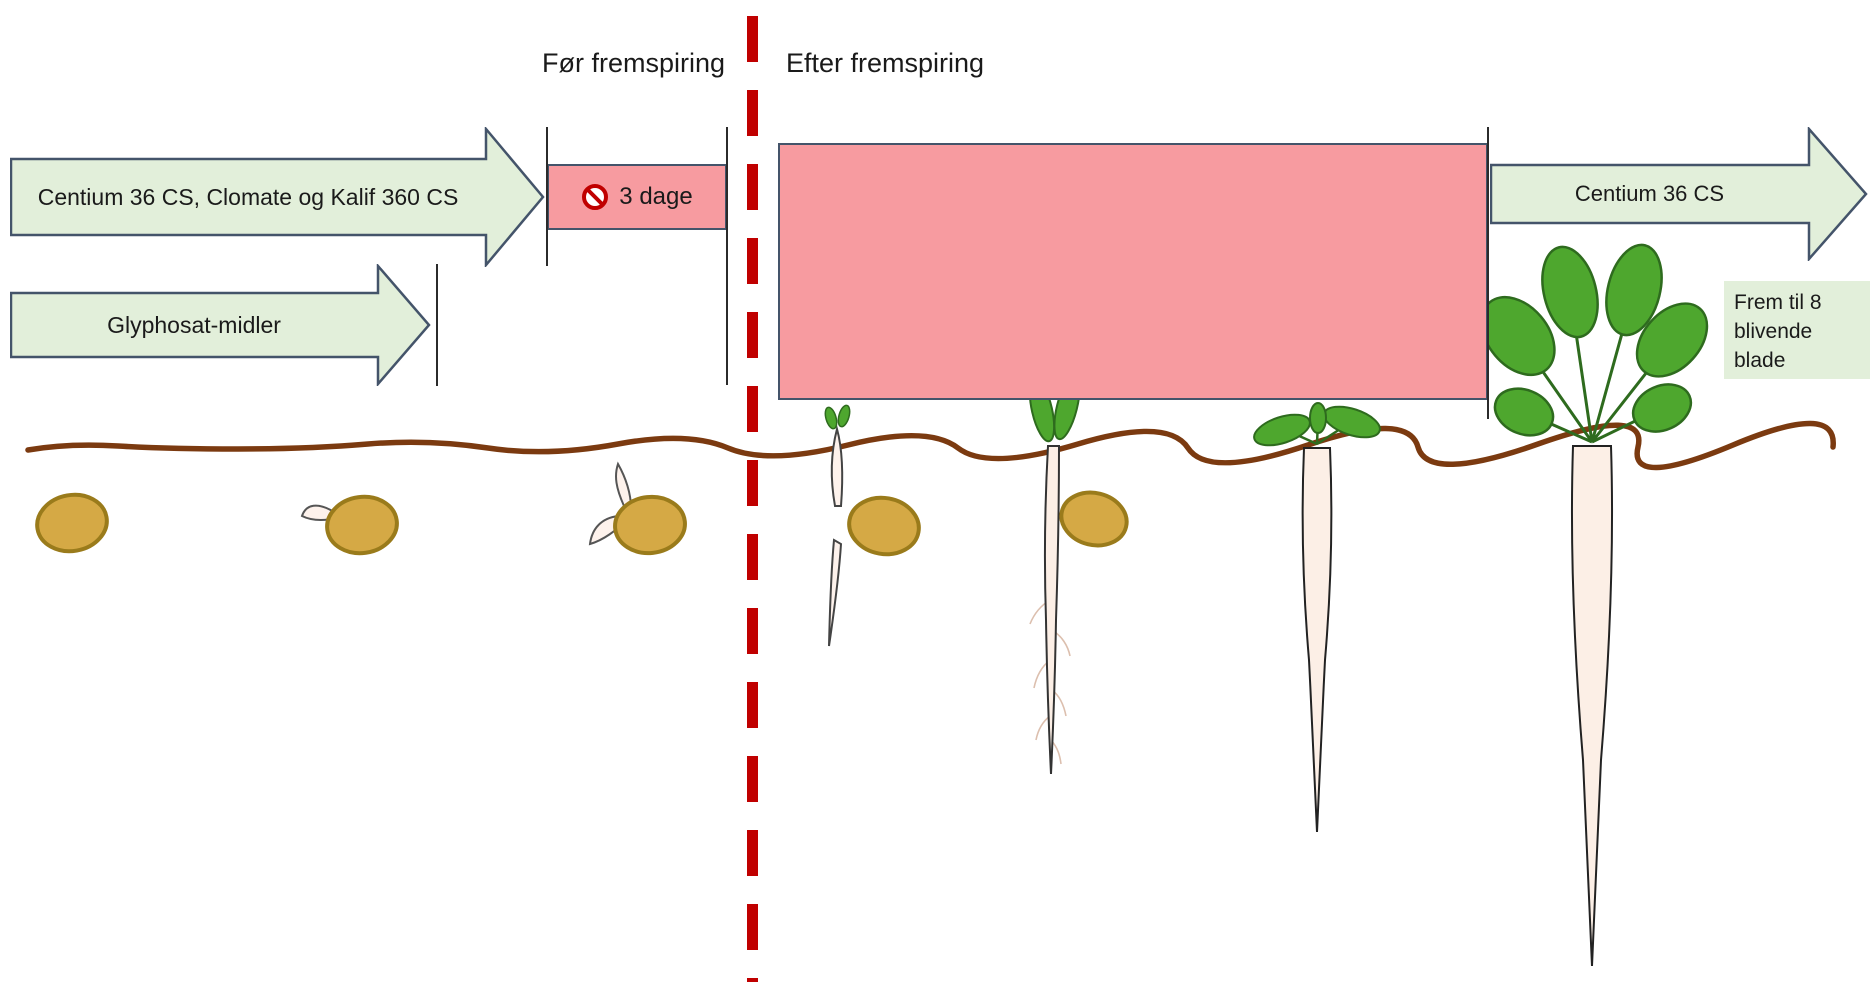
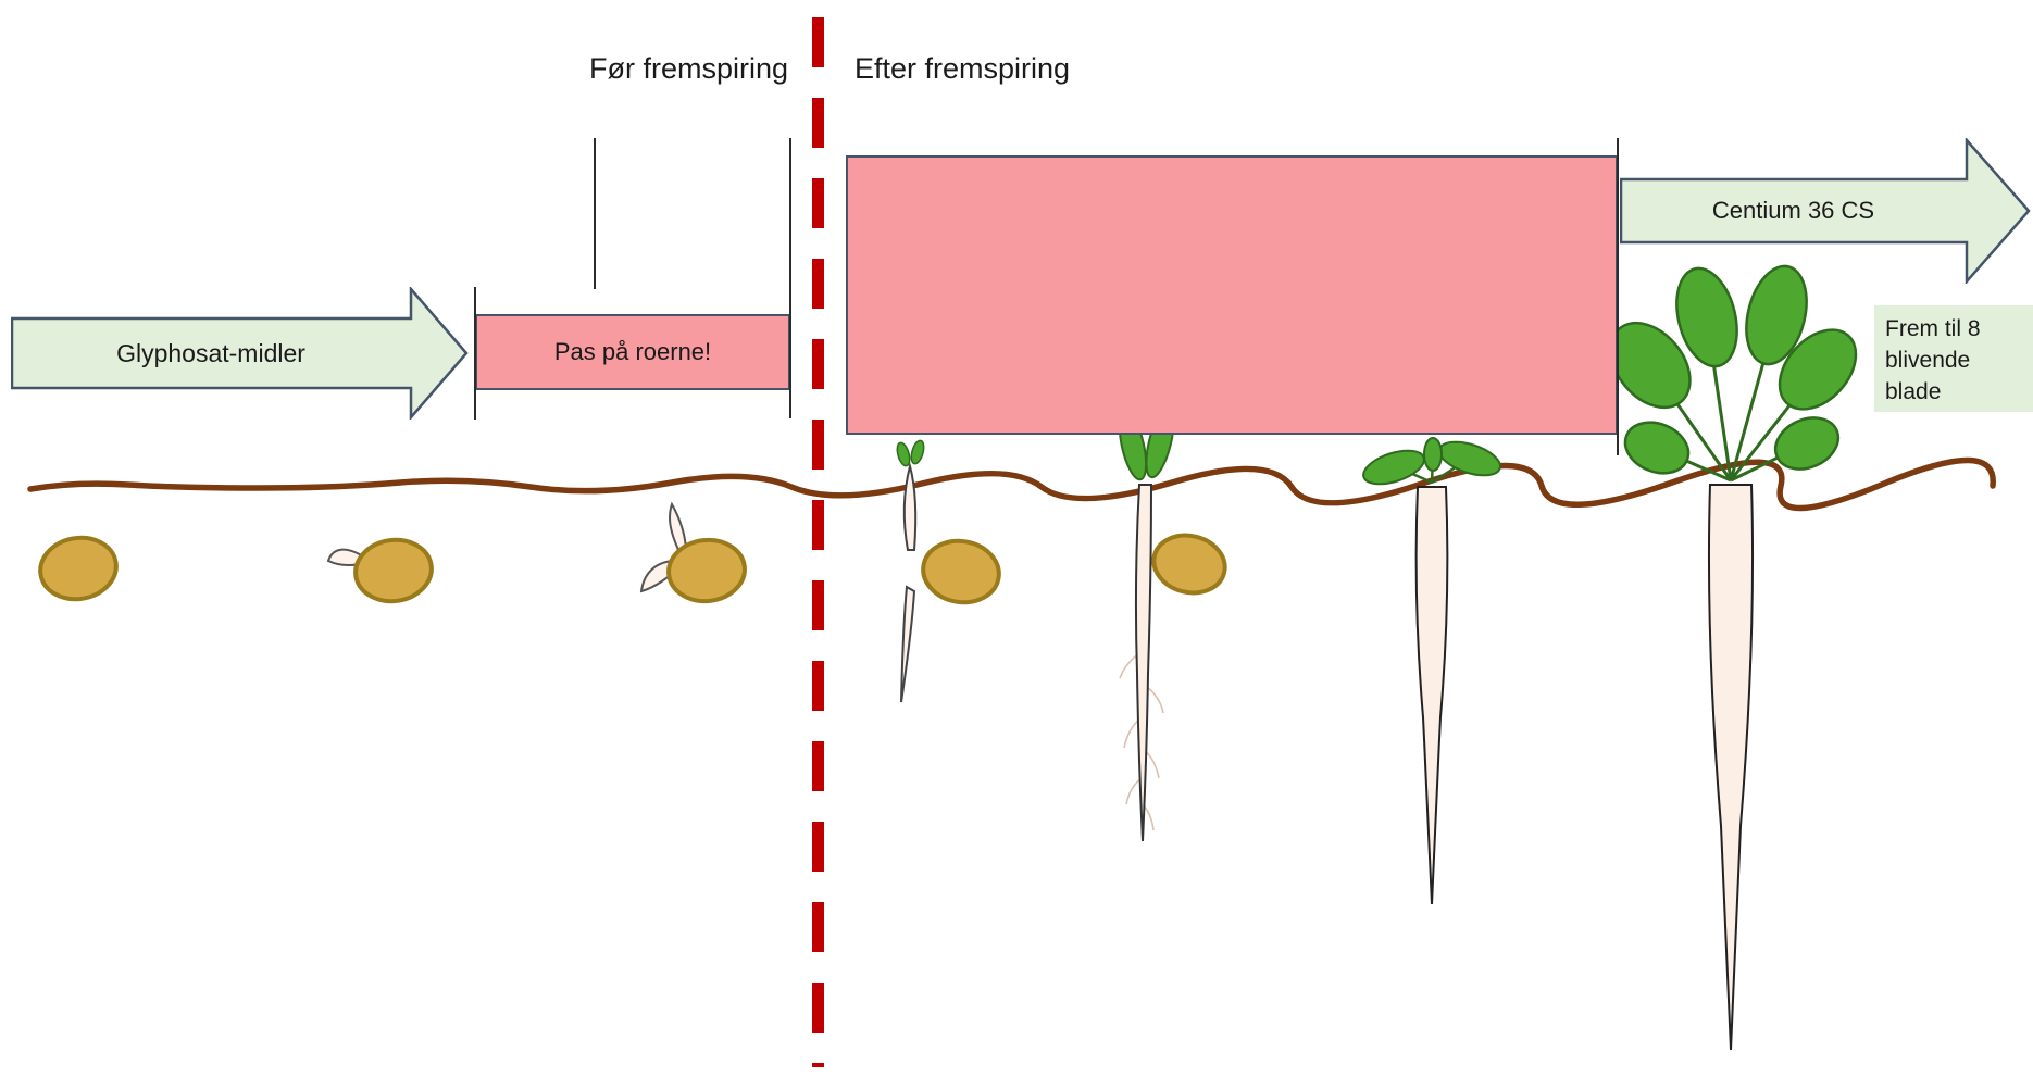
  Før fremspiring
  Efter fremspiring
- Centium 36 CS, Clomate og Kalif 360 CS
- 3 dage
  Glyphosat-midler
+ Pas på roerne!
  Centium 36 CS
  Frem til 8 blivende blade
